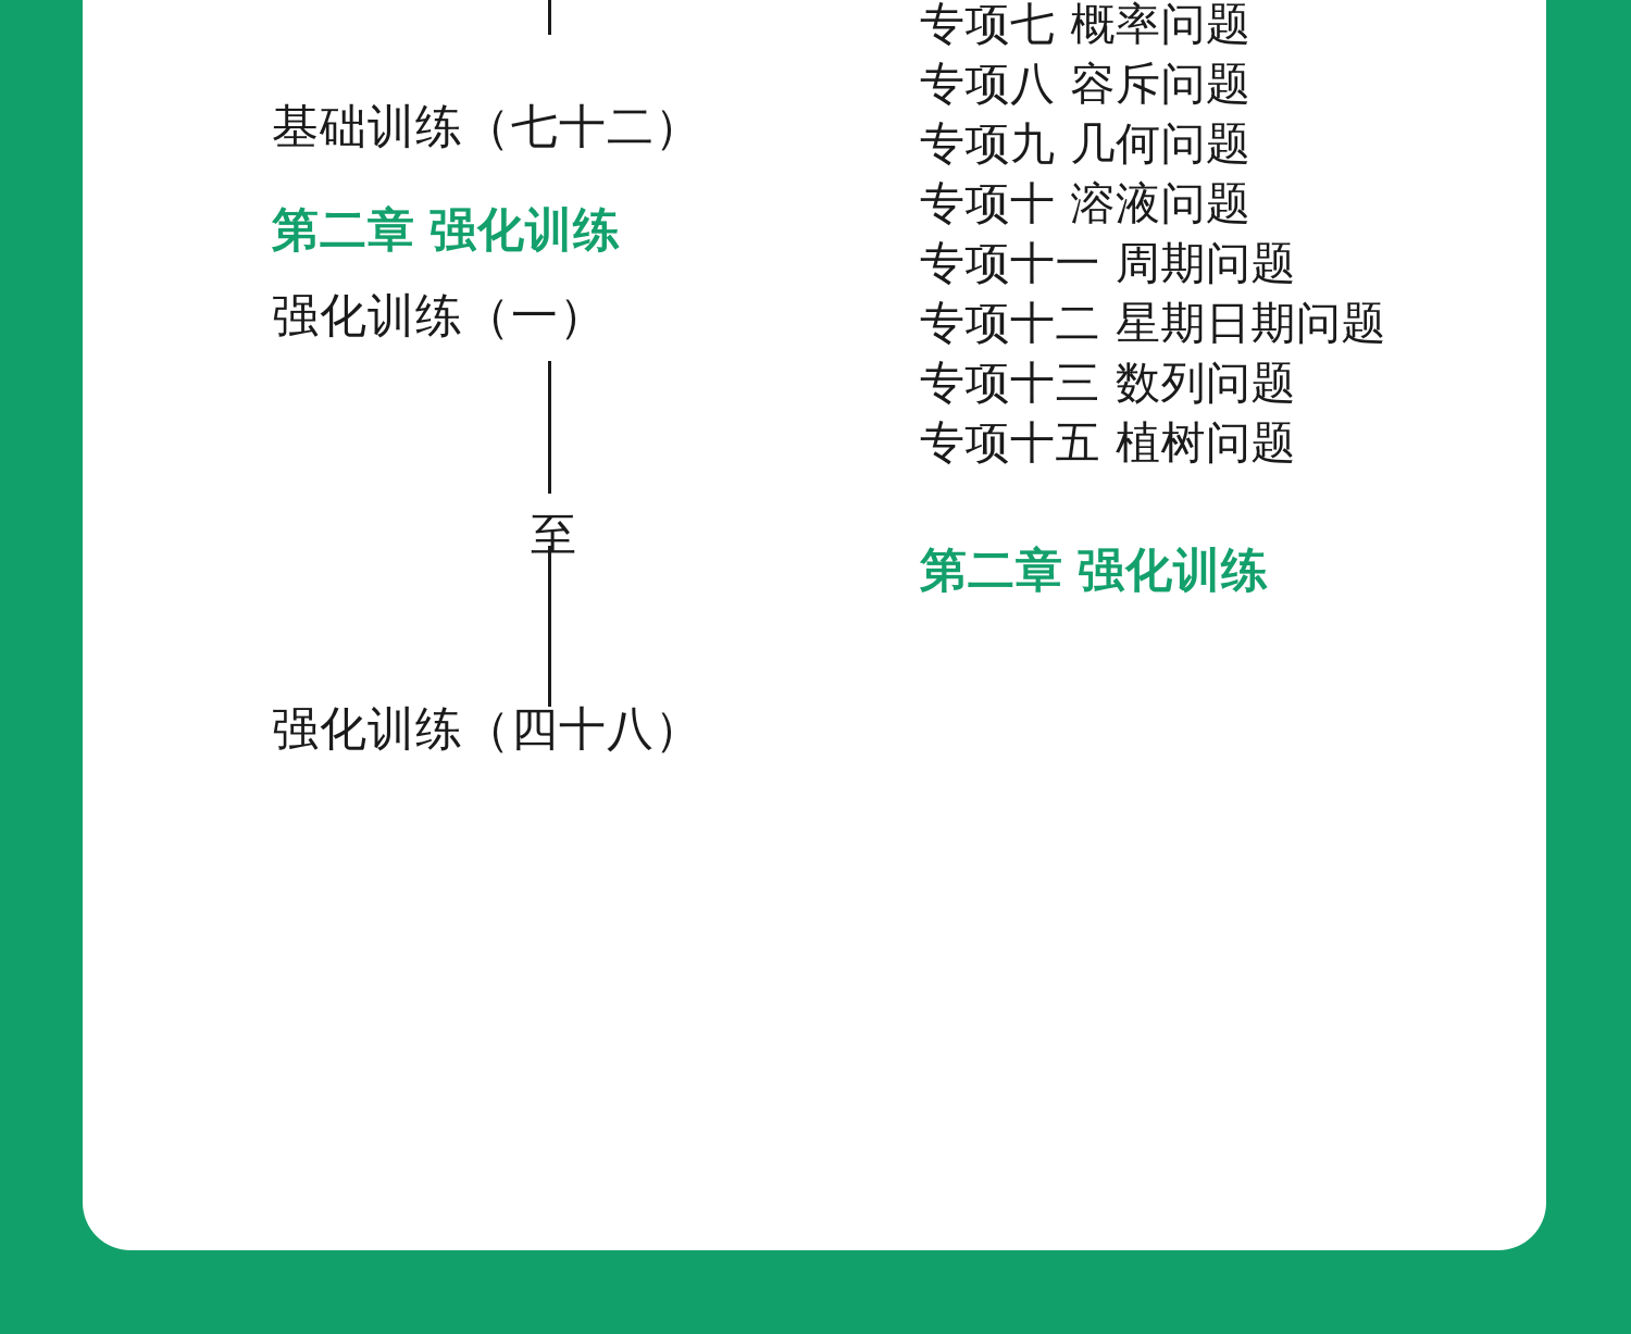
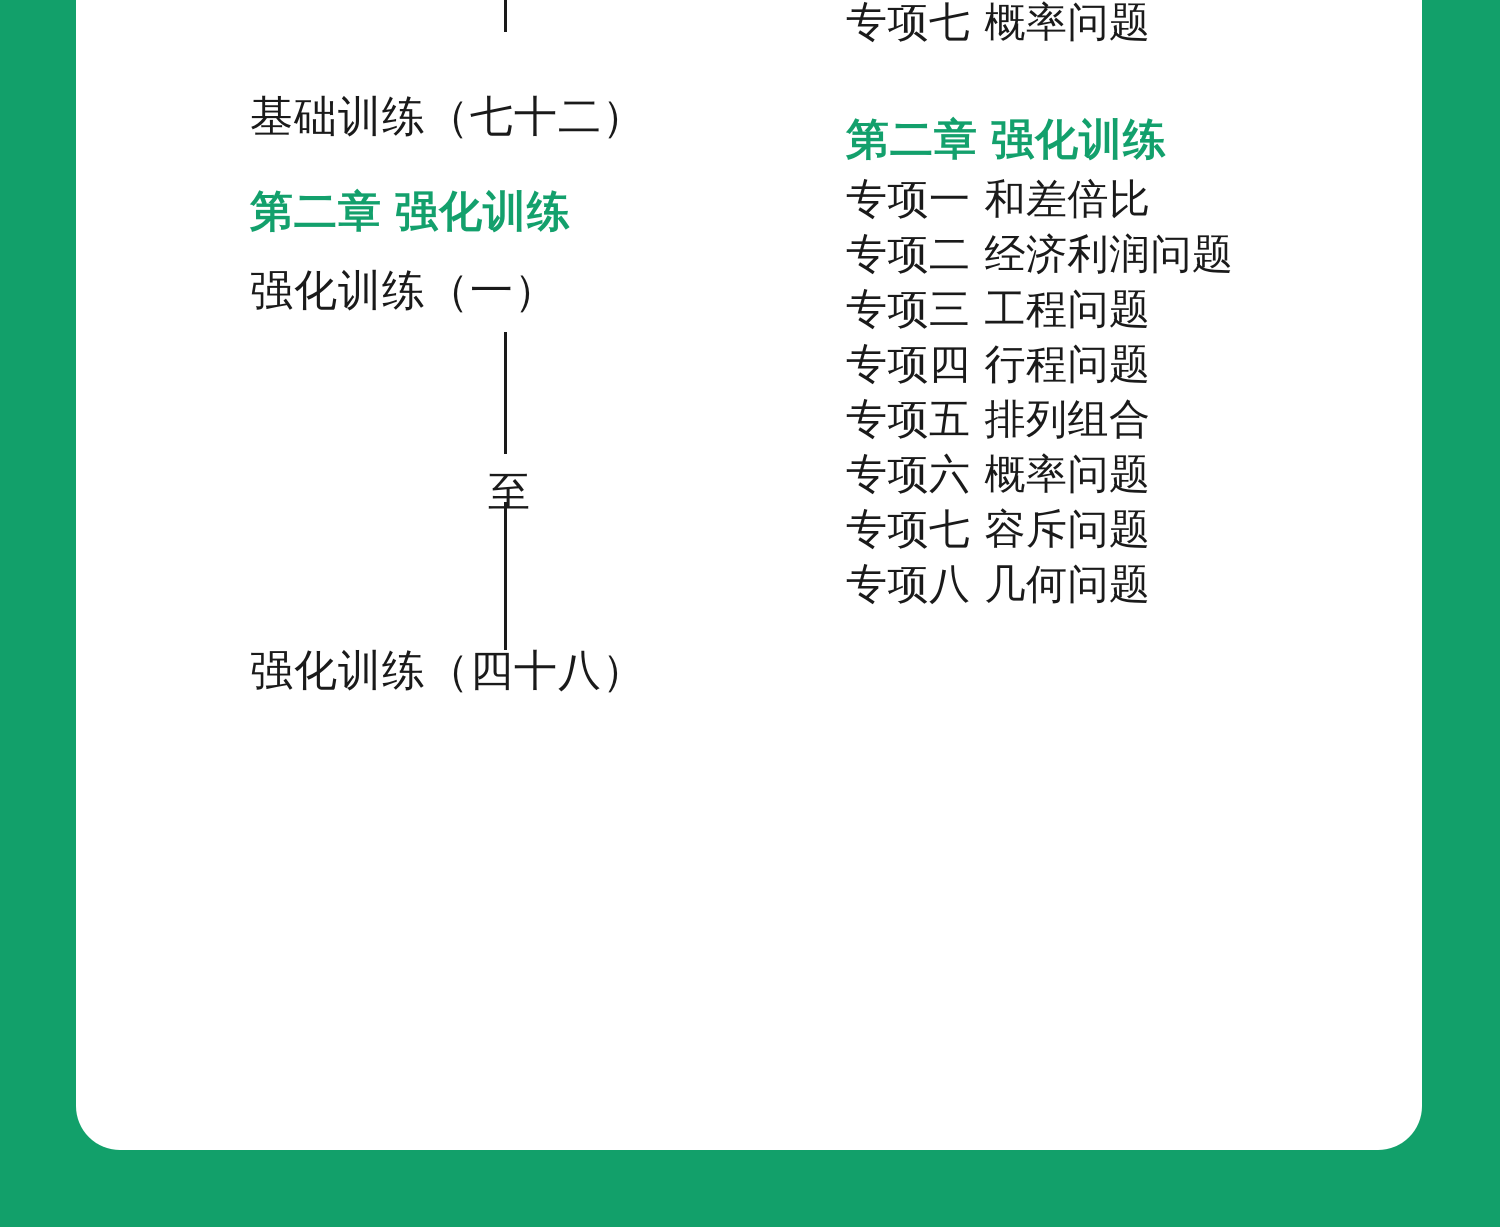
  基础训练（七十二）
  第二章 强化训练
  强化训练（一）
  至
  强化训练（四十八）
  专项七 概率问题
- 专项八 容斥问题
- 专项九 几何问题
- 专项十 溶液问题
- 专项十一 周期问题
- 专项十二 星期日期问题
- 专项十三 数列问题
- 专项十五 植树问题
  第二章 强化训练
+ 专项一 和差倍比
+ 专项二 经济利润问题
+ 专项三 工程问题
+ 专项四 行程问题
+ 专项五 排列组合
+ 专项六 概率问题
+ 专项七 容斥问题
+ 专项八 几何问题
